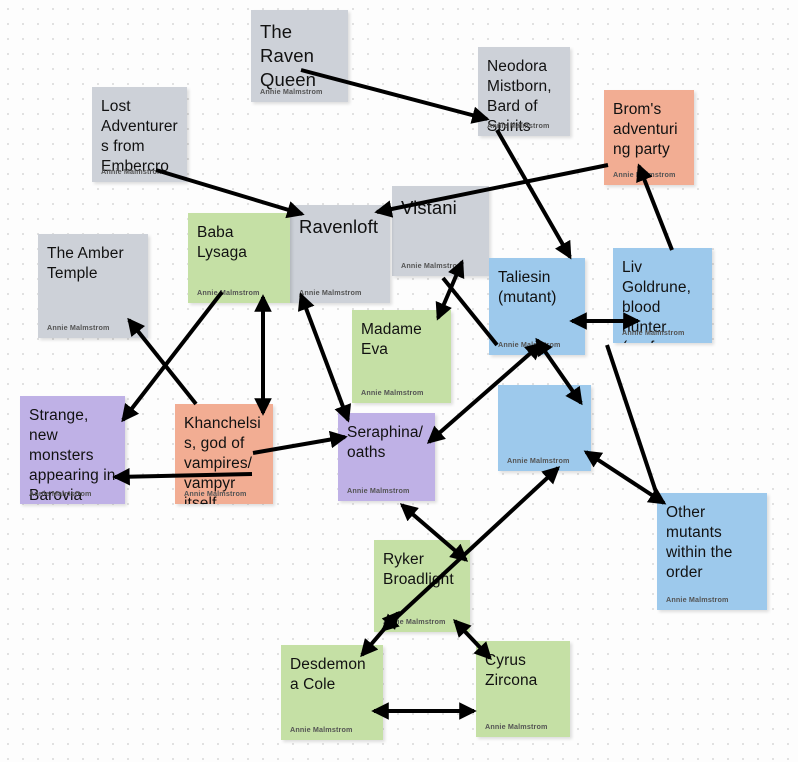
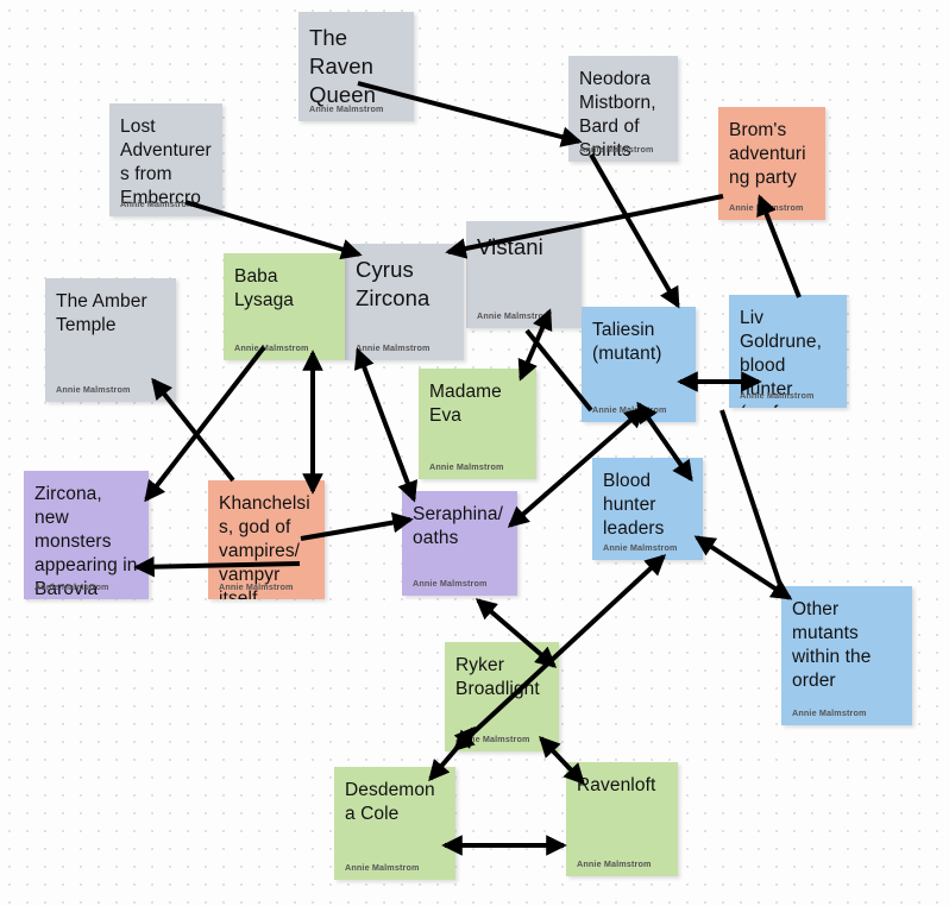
  The Raven Queen
  Annie Malmstrom
  Neodora Mistborn, Bard of Spirits
  Annie Malmstrom
  Brom's adventuring party
  Annie Mlmstrom
  Lost Adventurers from Embercro
  Annie Malmstro
  istani
  Annie Malmstro
- Ravenloft
+ Cyrus Zircona
  Annie Malmstrom
  Baba Lysaga
  Annie Malmstrom
  The Amber Temple
  Annie Malmstrom
  Taliesin (mutant)
  Annie Malmtrom
  Annie Malmstrom
  Madame Eva
  Annie Malmstrom
+ Blood hunter leaders
  Annie Malmstrom
- Strange, new monsters appearing in Barovia
+ Zircona, new monsters appearing in Barovia
  Annie Malmstrom
  Khanchelsis, god of vampires/ vampyr itself
  Annie Malmstrom
  Seraphina/ oaths
  Annie Malmstrom
  Other mutants within the order
  Annie Malmstrom
  Ryker Broadliht
  Anie Malmstrom
  Desdemona Cole
  Annie Malmstrom
- Cyrus Zircona
+ Ravenloft
  Annie Malmstrom
